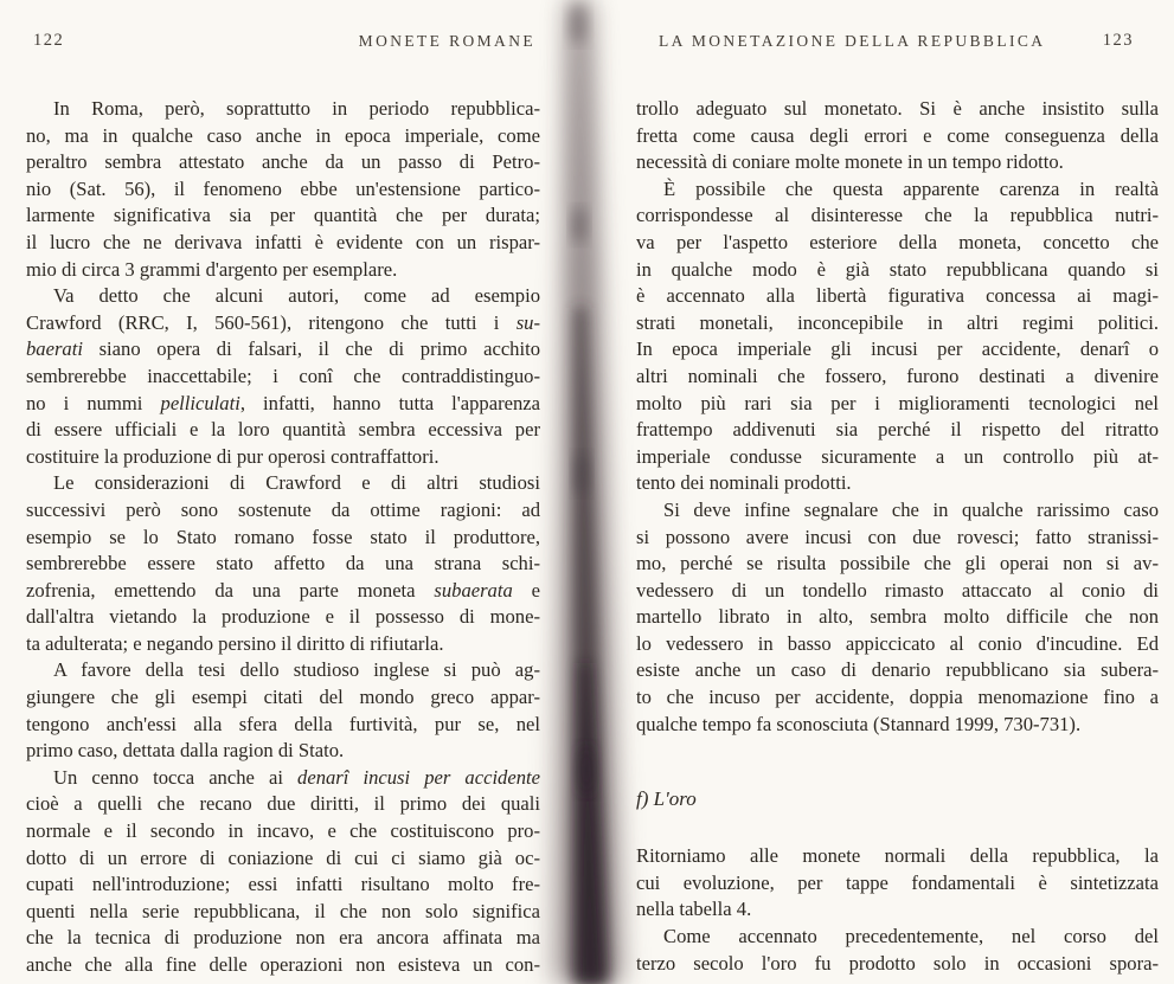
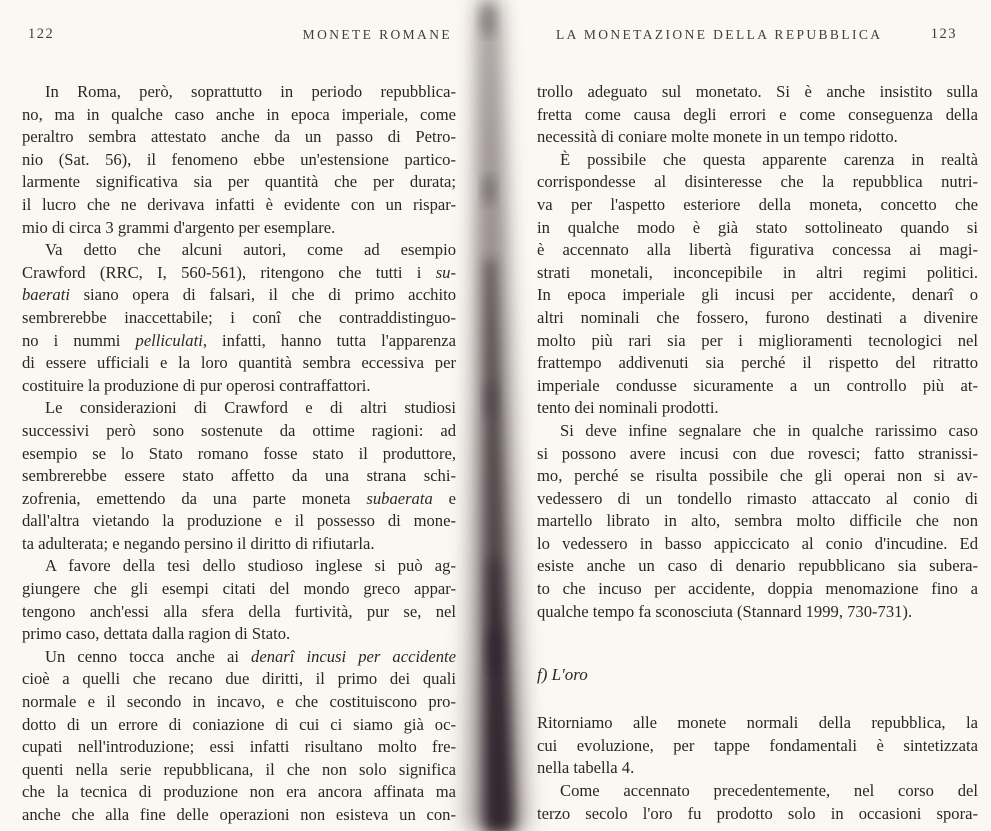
  122
  MONETE ROMANE
  In Roma, però, soprattutto in periodo repubblica-
  no, ma in qualche caso anche in epoca imperiale, come
  peraltro sembra attestato anche da un passo di Petro-
  nio (Sat. 56), il fenomeno ebbe un'estensione partico-
  larmente significativa sia per quantità che per durata;
  il lucro che ne derivava infatti è evidente con un rispar-
  mio di circa 3 grammi d'argento per esemplare.
  Va detto che alcuni autori, come ad esempio
  Crawford (RRC, I, 560-561), ritengono che tutti i su-
  baerati siano opera di falsari, il che di primo acchito
  sembrerebbe inaccettabile; i conî che contraddistinguo-
  no i nummi pelliculati, infatti, hanno tutta l'apparenza
  di essere ufficiali e la loro quantità sembra eccessiva per
  costituire la produzione di pur operosi contraffattori.
  Le considerazioni di Crawford e di altri studiosi
  successivi però sono sostenute da ottime ragioni: ad
  esempio se lo Stato romano fosse stato il produttore,
  sembrerebbe essere stato affetto da una strana schi-
  zofrenia, emettendo da una parte moneta subaerata e
  dall'altra vietando la produzione e il possesso di mone-
  ta adulterata; e negando persino il diritto di rifiutarla.
  A favore della tesi dello studioso inglese si può ag-
  giungere che gli esempi citati del mondo greco appar-
  tengono anch'essi alla sfera della furtività, pur se, nel
  primo caso, dettata dalla ragion di Stato.
  Un cenno tocca anche ai denarî incusi per accidente
  cioè a quelli che recano due diritti, il primo dei quali
  normale e il secondo in incavo, e che costituiscono pro-
  dotto di un errore di coniazione di cui ci siamo già oc-
  cupati nell'introduzione; essi infatti risultano molto fre-
  quenti nella serie repubblicana, il che non solo significa
  che la tecnica di produzione non era ancora affinata ma
  anche che alla fine delle operazioni non esisteva un con-
  LA MONETAZIONE DELLA REPUBBLICA
  123
  trollo adeguato sul monetato. Si è anche insistito sulla
  fretta come causa degli errori e come conseguenza della
  necessità di coniare molte monete in un tempo ridotto.
  È possibile che questa apparente carenza in realtà
  corrispondesse al disinteresse che la repubblica nutri-
  va per l'aspetto esteriore della moneta, concetto che
- in qualche modo è già stato repubblicana quando si
+ in qualche modo è già stato sottolineato quando si
  è accennato alla libertà figurativa concessa ai magi-
  strati monetali, inconcepibile in altri regimi politici.
  In epoca imperiale gli incusi per accidente, denarî o
  altri nominali che fossero, furono destinati a divenire
  molto più rari sia per i miglioramenti tecnologici nel
  frattempo addivenuti sia perché il rispetto del ritratto
  imperiale condusse sicuramente a un controllo più at-
  tento dei nominali prodotti.
  Si deve infine segnalare che in qualche rarissimo caso
  si possono avere incusi con due rovesci; fatto stranissi-
  mo, perché se risulta possibile che gli operai non si av-
  vedessero di un tondello rimasto attaccato al conio di
  martello librato in alto, sembra molto difficile che non
  lo vedessero in basso appiccicato al conio d'incudine. Ed
  esiste anche un caso di denario repubblicano sia subera-
  to che incuso per accidente, doppia menomazione fino a
  qualche tempo fa sconosciuta (Stannard 1999, 730-731).
  f) L'oro
  Ritorniamo alle monete normali della repubblica, la
  cui evoluzione, per tappe fondamentali è sintetizzata
  nella tabella 4.
  Come accennato precedentemente, nel corso del
  terzo secolo l'oro fu prodotto solo in occasioni spora-
